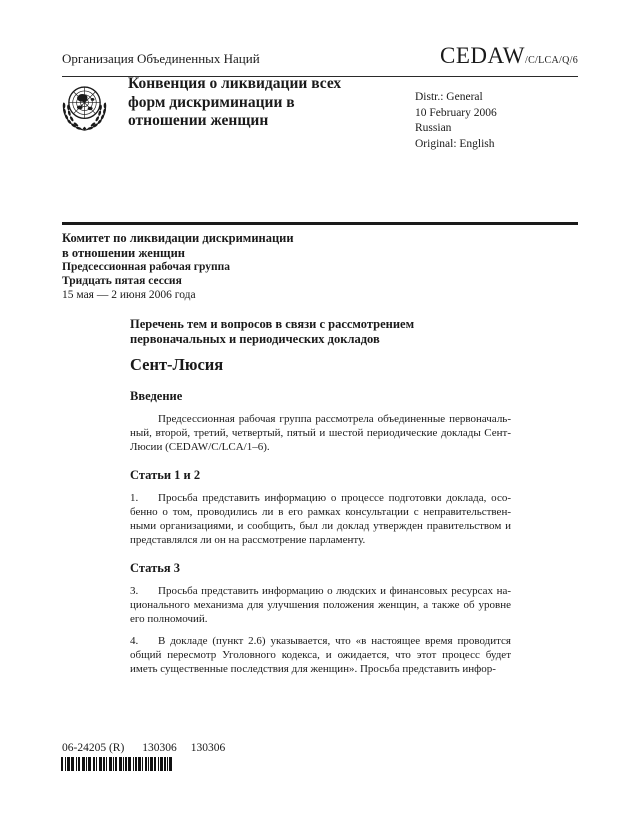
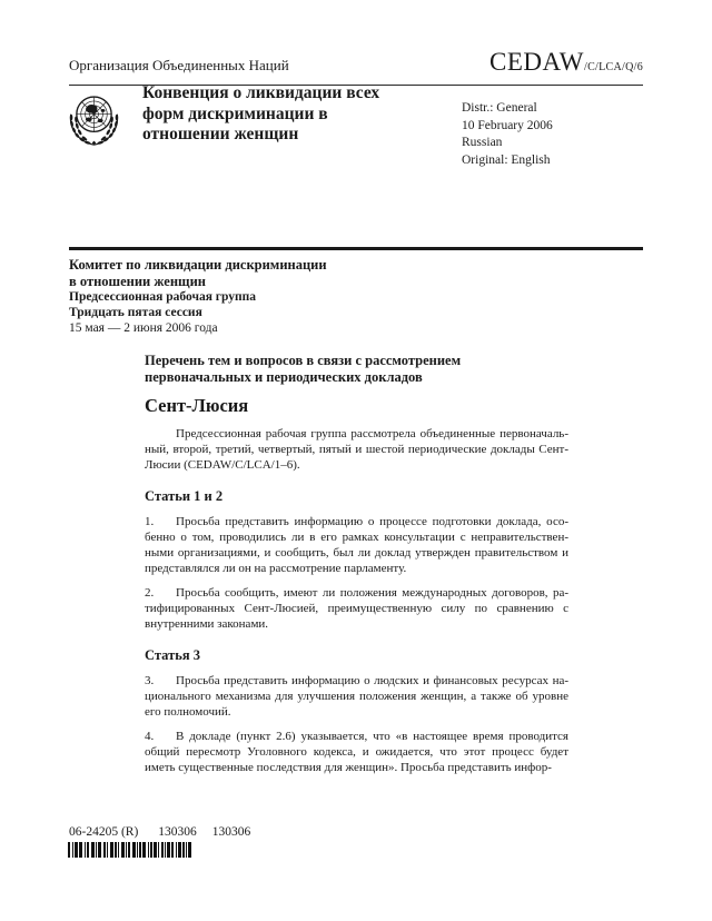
  Организация Объединенных Наций
  CEDAW/C/LCA/Q/6
  Конвенция о ликвидации всех
  форм дискриминации в
  отношении женщин
  Distr.: General
  10 February 2006
  Russian
  Original: English
  Комитет по ликвидации дискриминации
  в отношении женщин
  Предсессионная рабочая группа
  Тридцать пятая сессия
  15 мая — 2 июня 2006 года
  Перечень тем и вопросов в связи с рассмотрением
  первоначальных и периодических докладов
  Сент-Люсия
- Введение
  Предсессионная рабочая группа рассмотрела объединенные первоначаль-
  ный, второй, третий, четвертый, пятый и шестой периодические доклады Сент-
  Люсии (CEDAW/C/LCA/1–6).
  Статьи 1 и 2
  1.
  Просьба представить информацию о процессе подготовки доклада, осо-
  бенно о том, проводились ли в его рамках консультации с неправительствен-
  ными организациями, и сообщить, был ли доклад утвержден правительством и
  представлялся ли он на рассмотрение парламенту.
+ 2.
+ Просьба сообщить, имеют ли положения международных договоров, ра-
+ тифицированных Сент-Люсией, преимущественную силу по сравнению с
+ внутренними законами.
  Статья 3
  3.
  Просьба представить информацию о людских и финансовых ресурсах на-
  ционального механизма для улучшения положения женщин, а также об уровне
  его полномочий.
  4.
  В докладе (пункт 2.6) указывается, что «в настоящее время проводится
  общий пересмотр Уголовного кодекса, и ожидается, что этот процесс будет
  иметь существенные последствия для женщин». Просьба представить инфор-
  06-24205 (R) 130306 130306
